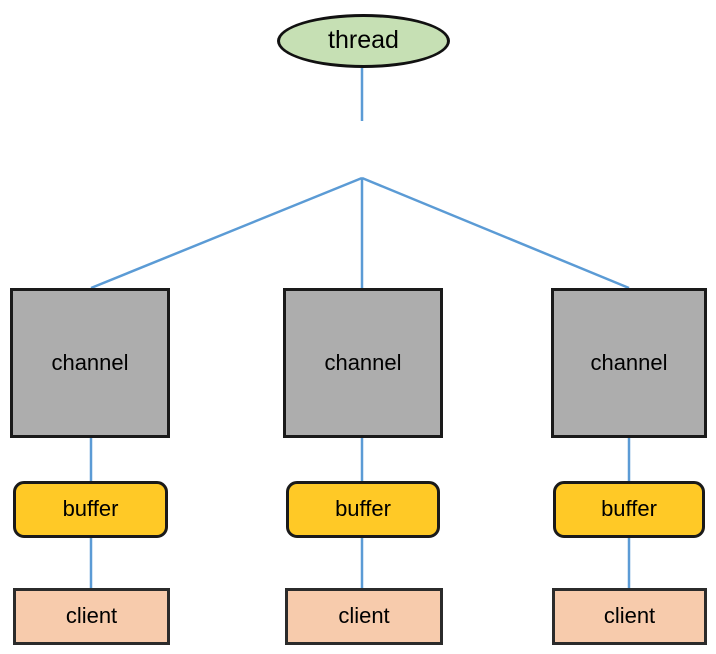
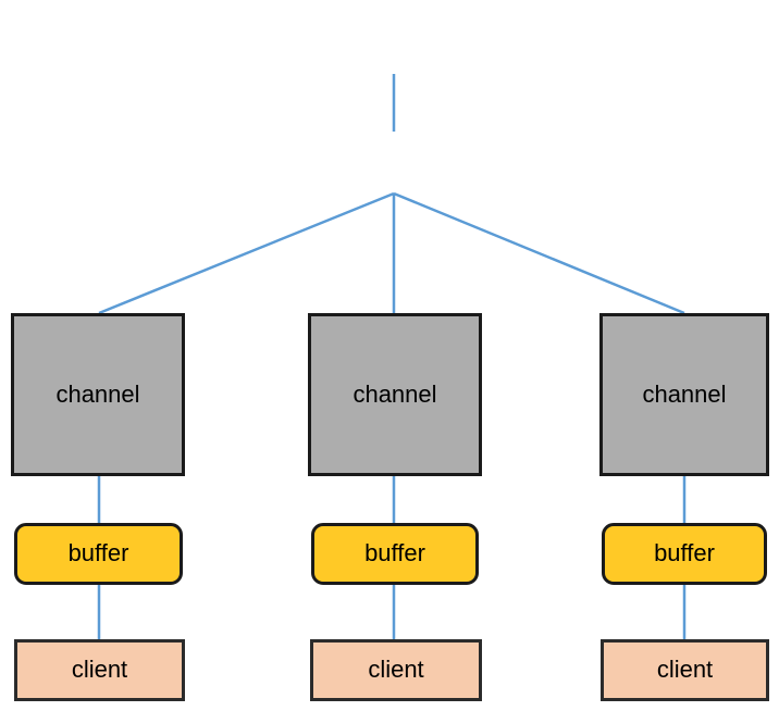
- thread
  channel
  channel
  channel
  buffer
  buffer
  buffer
  client
  client
  client
